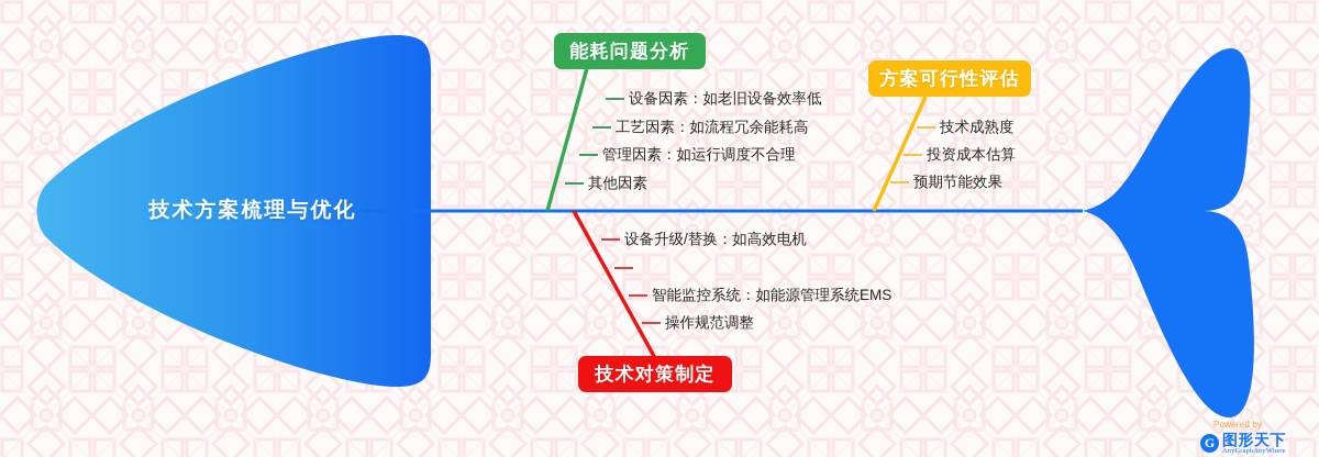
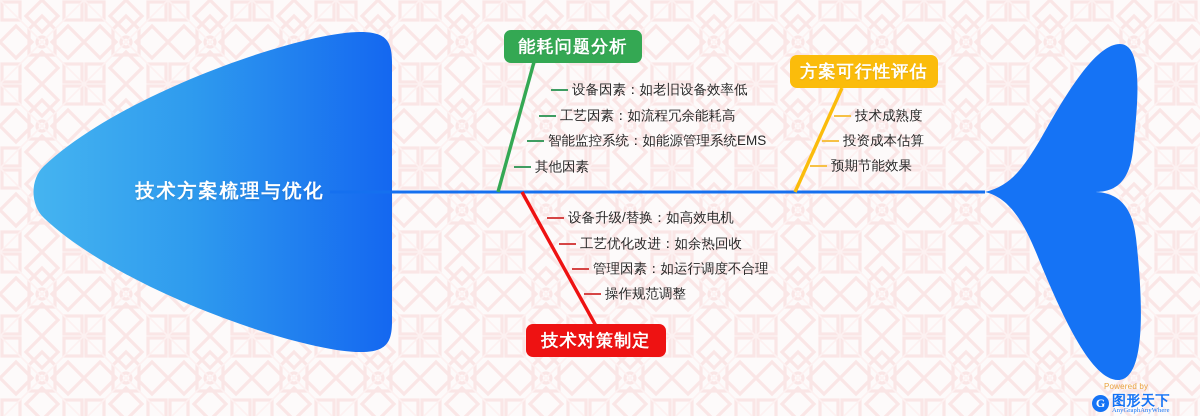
  技术方案梳理与优化
  能耗问题分析
  方案可行性评估
  技术对策制定
  设备因素：如老旧设备效率低
  工艺因素：如流程冗余能耗高
- 管理因素：如运行调度不合理
+ 智能监控系统：如能源管理系统EMS
  其他因素
  技术成熟度
  投资成本估算
  预期节能效果
  设备升级/替换：如高效电机
+ 工艺优化改进：如余热回收
- 智能监控系统：如能源管理系统EMS
+ 管理因素：如运行调度不合理
  操作规范调整
  Powered by
  G
  图形天下
